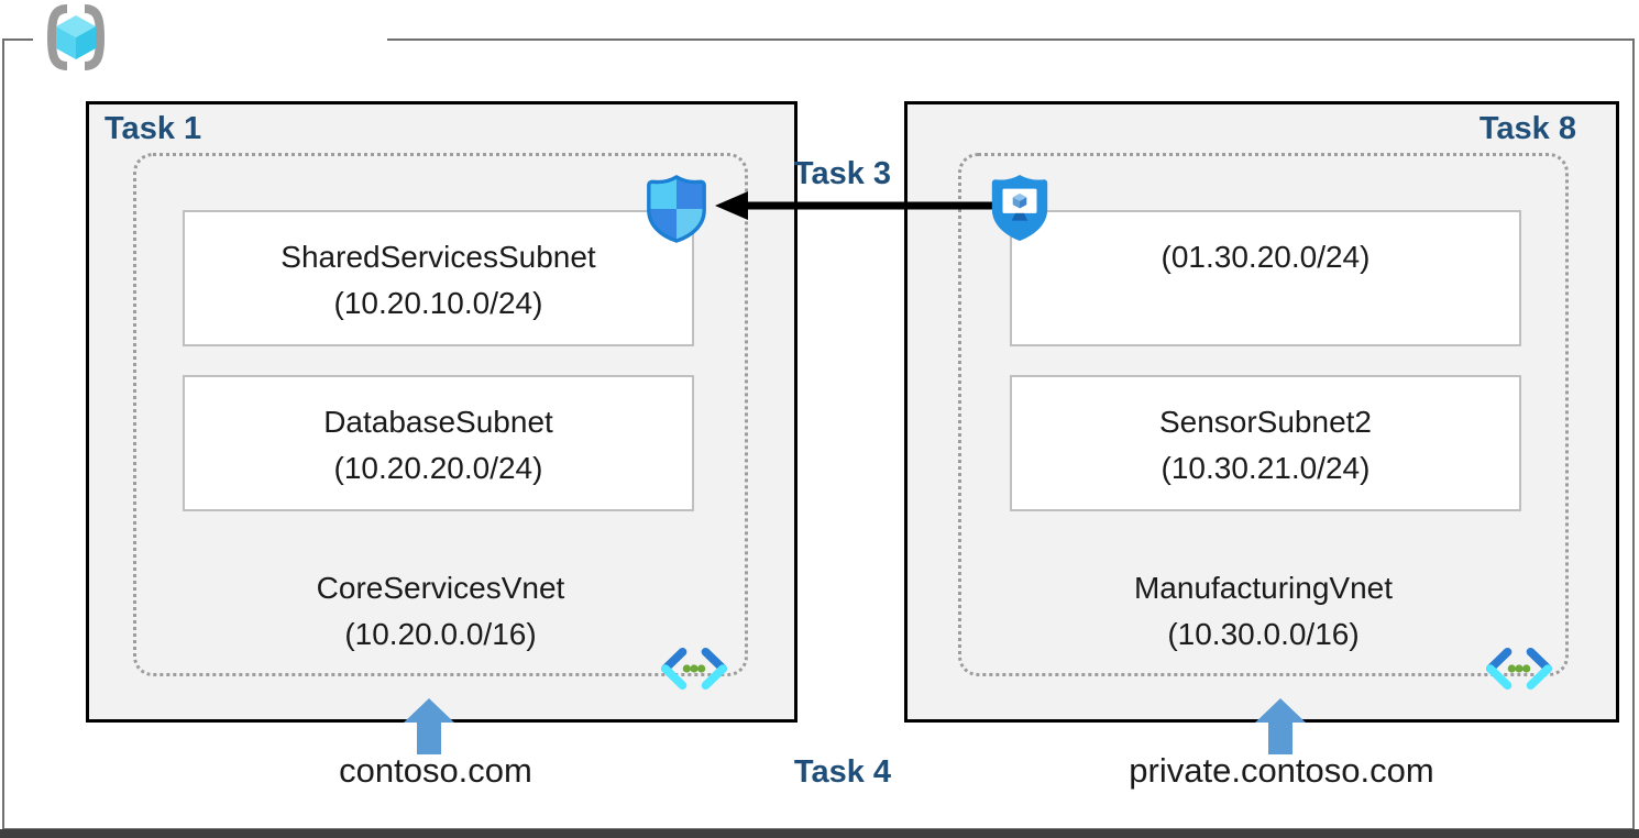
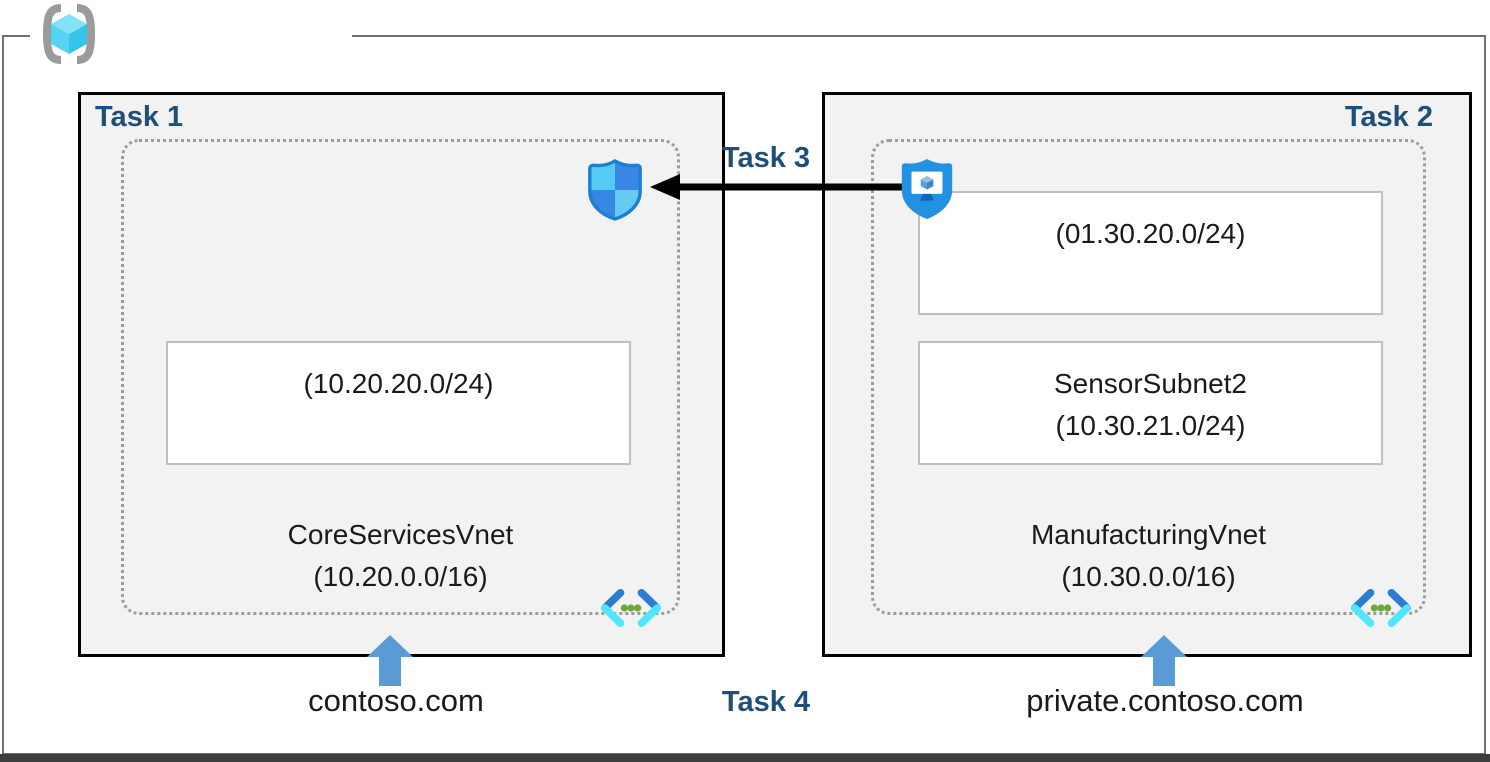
  Task 1
- SharedServicesSubnet
- (10.20.10.0/24)
- DatabaseSubnet
  (10.20.20.0/24)
  CoreServicesVnet
  (10.20.0.0/16)
- Task 8
+ Task 2
  (01.30.20.0/24)
  SensorSubnet2
  (10.30.21.0/24)
  ManufacturingVnet
  (10.30.0.0/16)
  Task 3
  contoso.com
  Task 4
  private.contoso.com
